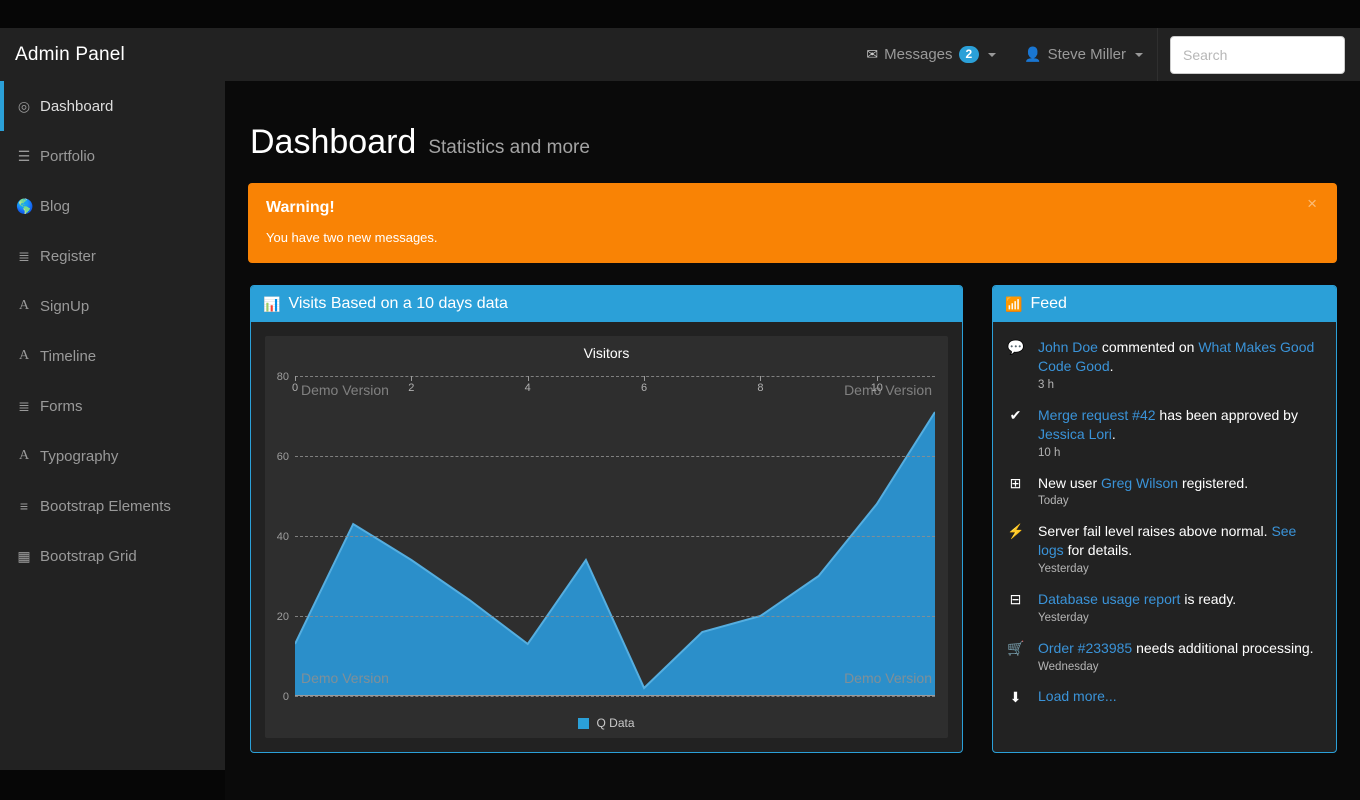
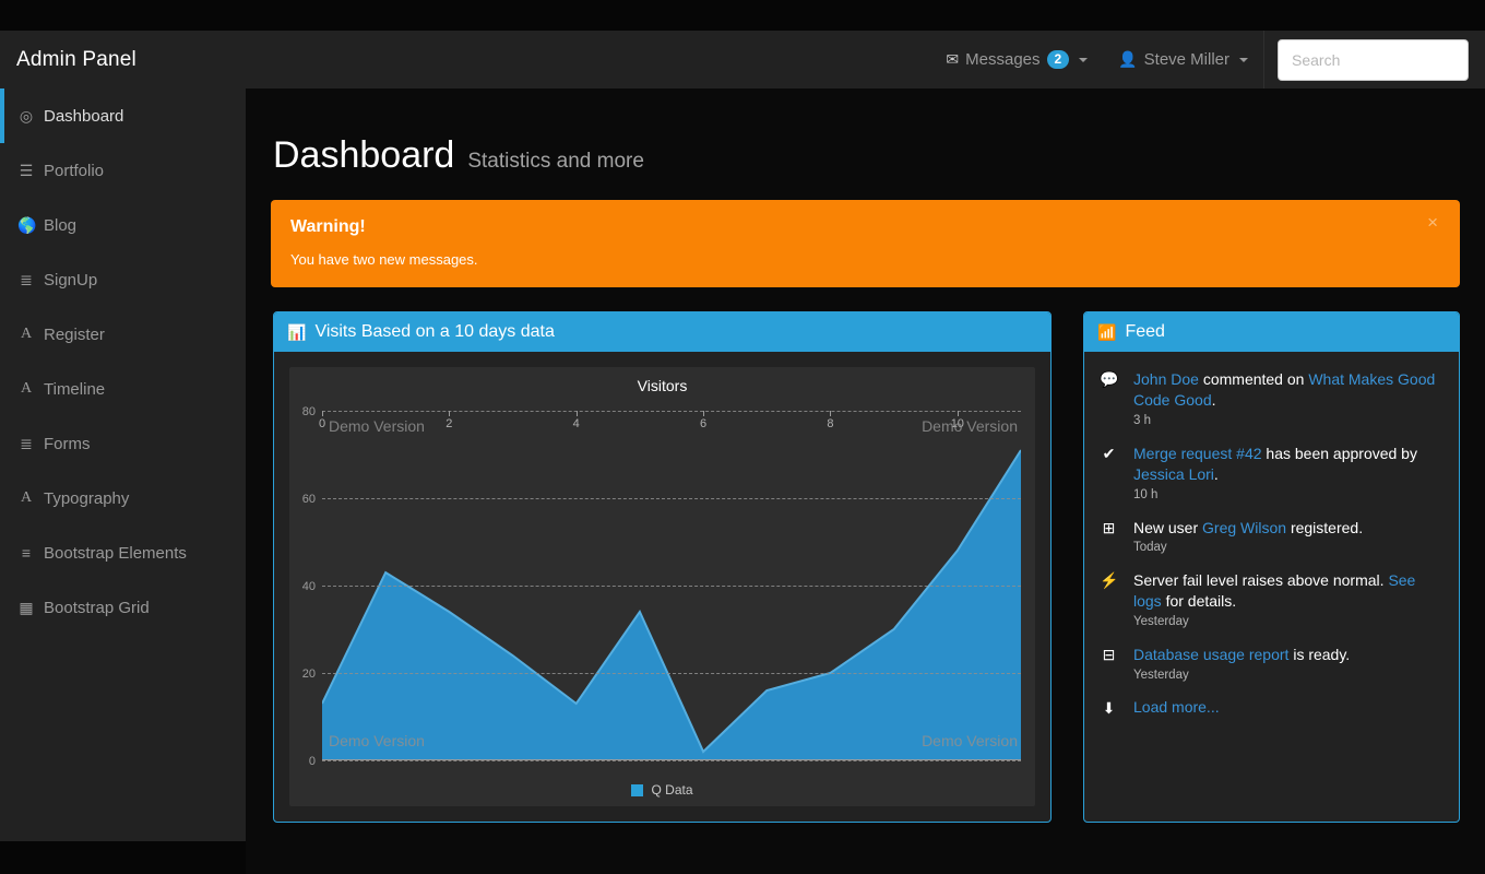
  Admin Panel
  ✉
  Messages
  2
  👤
  Steve Miller
  Search
  ◎
  Dashboard
  ☰
  Portfolio
  🌎
  Blog
  ≣
- Register
+ SignUp
  A
- SignUp
+ Register
  A
  Timeline
  ≣
  Forms
  A
  Typography
  ≡
  Bootstrap Elements
  ▦
  Bootstrap Grid
  Dashboard
  Statistics and more
  Warning!
  You have two new messages.
  ×
  📊
  Visits Based on a 10 days data
  Visitors
  0
  20
  40
  60
  80
  0
  2
  4
  6
  8
  10
  Demo Version
  Demo Version
  Demo Version
  Demo Version
  Q Data
  📶
  Feed
  💬
  John Doe commented on What Makes Good Code Good.
  3 h
  ✔
  Merge request #42 has been approved by Jessica Lori.
  10 h
  ⊞
  New user Greg Wilson registered.
  Today
  ⚡
  Server fail level raises above normal. See logs for details.
  Yesterday
  ⊟
  Database usage report is ready.
  Yesterday
- 🛒
- Order #233985 needs additional processing.
- Wednesday
  ⬇
  Load more...
